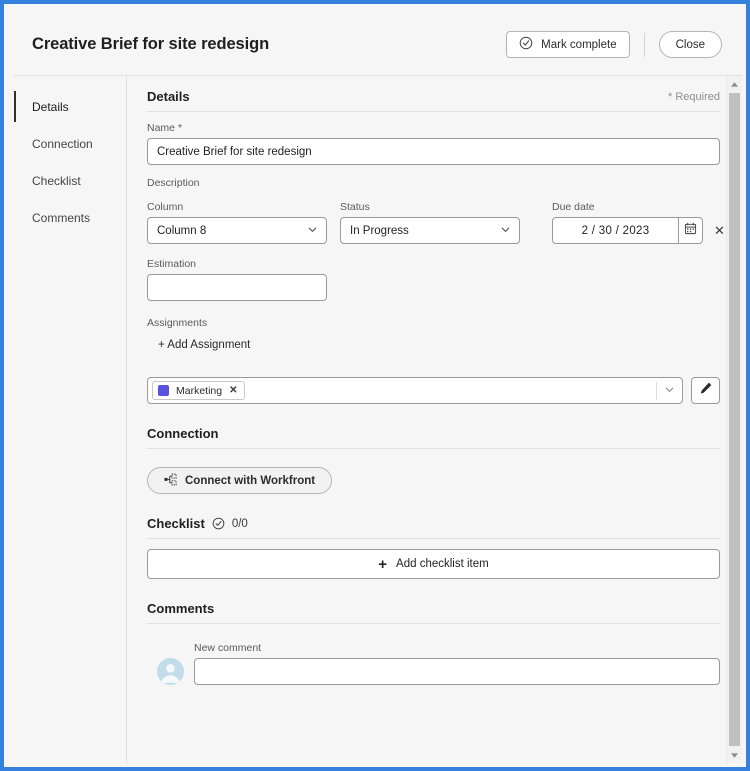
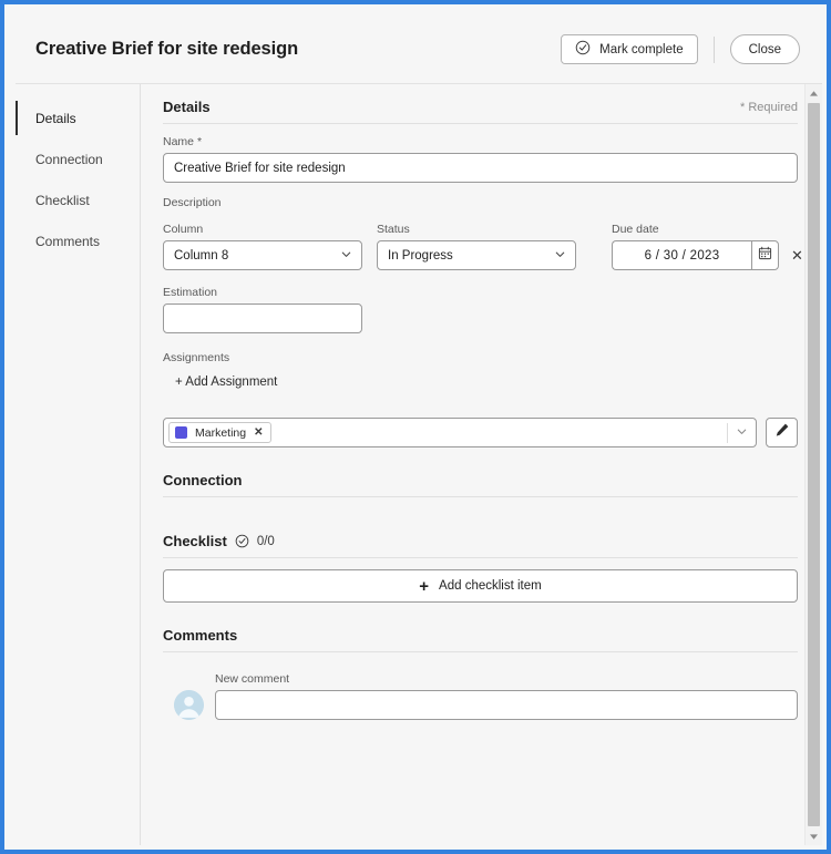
  Creative Brief for site redesign
  Mark complete
  Close
  Details
  Connection
  Checklist
  Comments
  Details
  * Required
  Name *
  Creative Brief for site redesign
  Description
  Column
  Column 8
  Status
  In Progress
  Due date
- 2 / 30 / 2023
+ 6 / 30 / 2023
  ✕
  Estimation
  Assignments
  + Add Assignment
  Marketing
  ✕
  Connection
- Connect with Workfront
  Checklist
  0/0
  +
  Add checklist item
  Comments
  New comment
